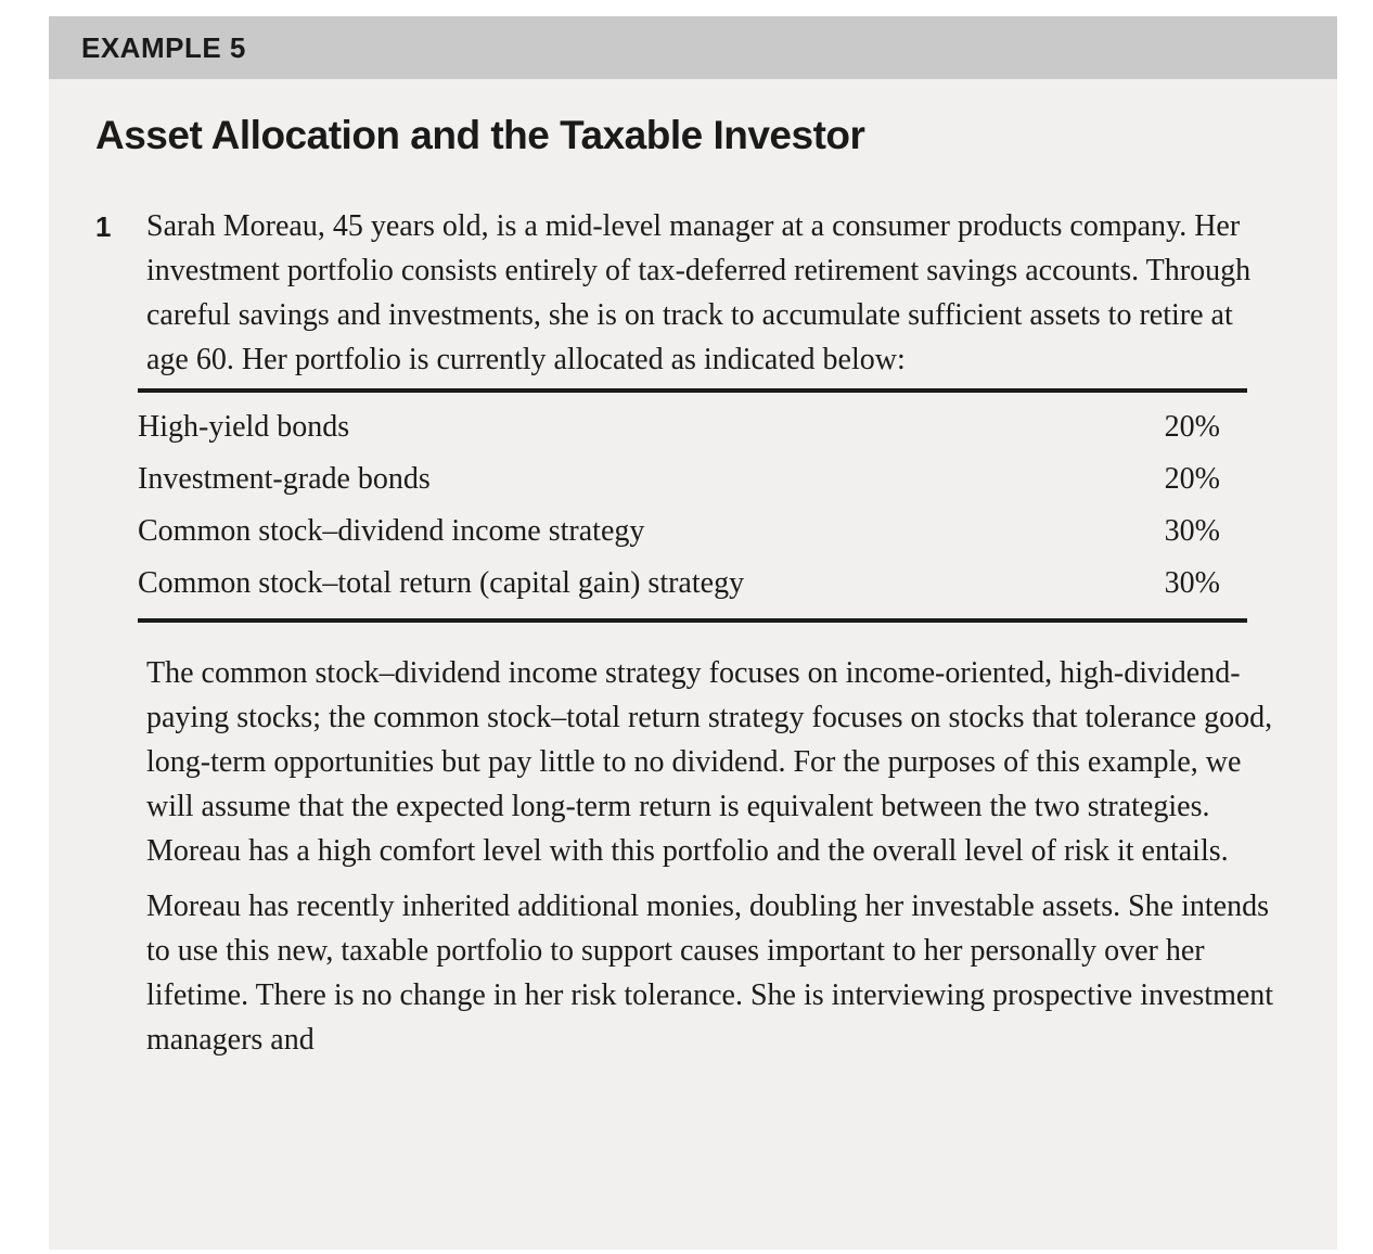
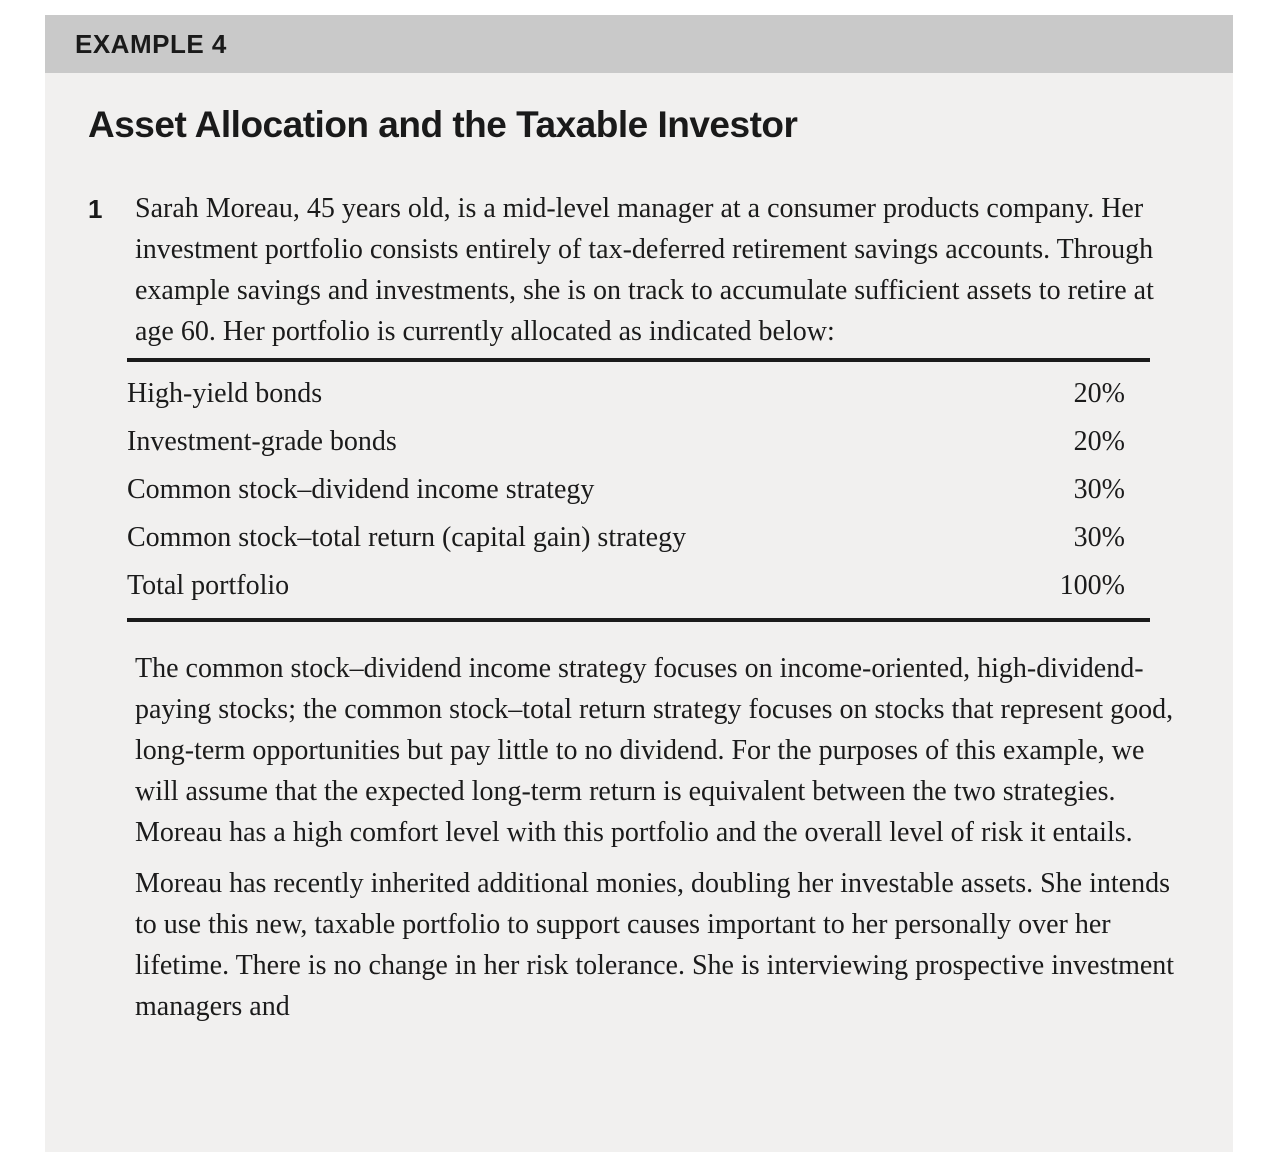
- EXAMPLE 5
+ EXAMPLE 4
  Asset Allocation and the Taxable Investor
  1
- Sarah Moreau, 45 years old, is a mid-level manager at a consumer products company. Her investment portfolio consists entirely of tax-deferred retirement savings accounts. Through careful savings and investments, she is on track to accumulate sufficient assets to retire at age 60. Her portfolio is currently allocated as indicated below:
+ Sarah Moreau, 45 years old, is a mid-level manager at a consumer products company. Her investment portfolio consists entirely of tax-deferred retirement savings accounts. Through example savings and investments, she is on track to accumulate sufficient assets to retire at age 60. Her portfolio is currently allocated as indicated below:
  High-yield bonds
  20%
  Investment-grade bonds
  20%
  Common stock–dividend income strategy
  30%
  Common stock–total return (capital gain) strategy
  30%
+ Total portfolio
+ 100%
- The common stock–dividend income strategy focuses on income-oriented, high-dividend-paying stocks; the common stock–total return strategy focuses on stocks that tolerance good, long-term opportunities but pay little to no dividend. For the purposes of this example, we will assume that the expected long-term return is equivalent between the two strategies. Moreau has a high comfort level with this portfolio and the overall level of risk it entails.
+ The common stock–dividend income strategy focuses on income-oriented, high-dividend-paying stocks; the common stock–total return strategy focuses on stocks that represent good, long-term opportunities but pay little to no dividend. For the purposes of this example, we will assume that the expected long-term return is equivalent between the two strategies. Moreau has a high comfort level with this portfolio and the overall level of risk it entails.
  Moreau has recently inherited additional monies, doubling her investable assets. She intends to use this new, taxable portfolio to support causes important to her personally over her lifetime. There is no change in her risk tolerance. She is interviewing prospective investment managers and
